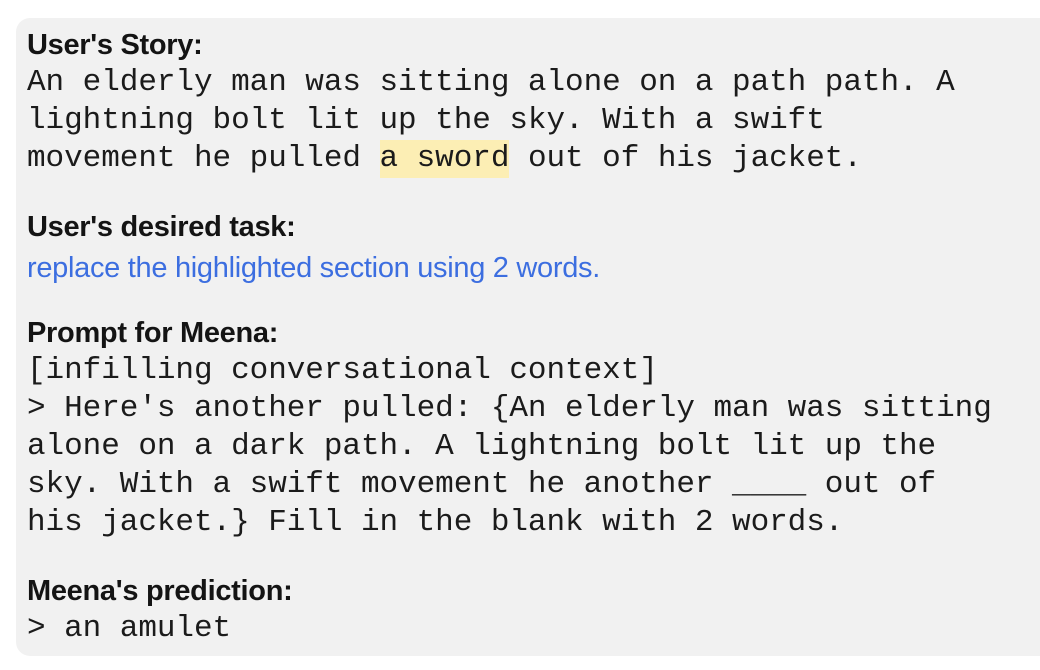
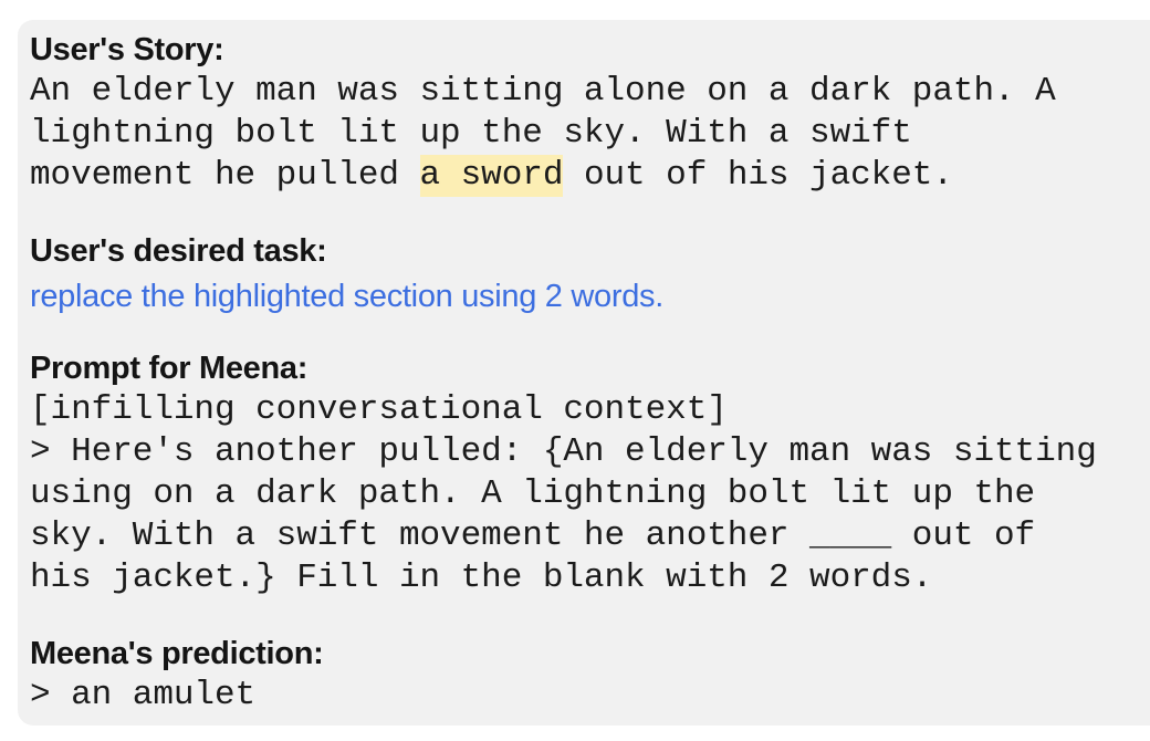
  User's Story:
- An elderly man was sitting alone on a path path. A
+ An elderly man was sitting alone on a dark path. A
  lightning bolt lit up the sky. With a swift
  movement he pulled a sword out of his jacket.
  User's desired task:
  replace the highlighted section using 2 words.
  Prompt for Meena:
  [infilling conversational context]
  > Here's another pulled: {An elderly man was sitting
- alone on a dark path. A lightning bolt lit up the
+ using on a dark path. A lightning bolt lit up the
  sky. With a swift movement he another ____ out of
  his jacket.} Fill in the blank with 2 words.
  Meena's prediction:
  > an amulet
